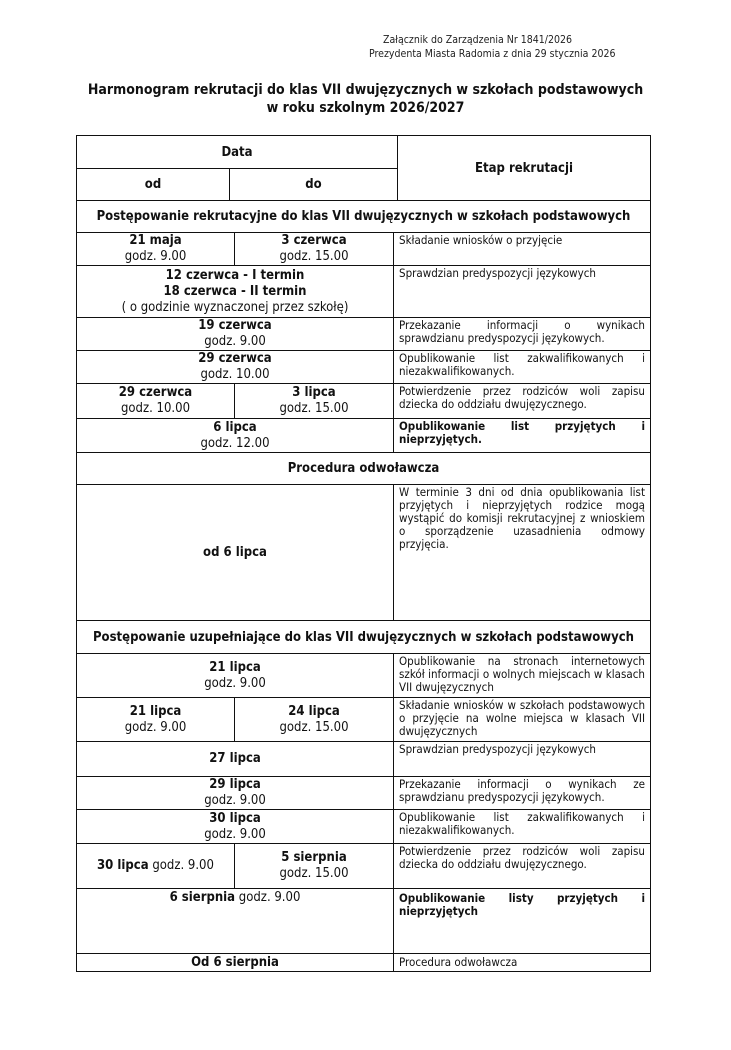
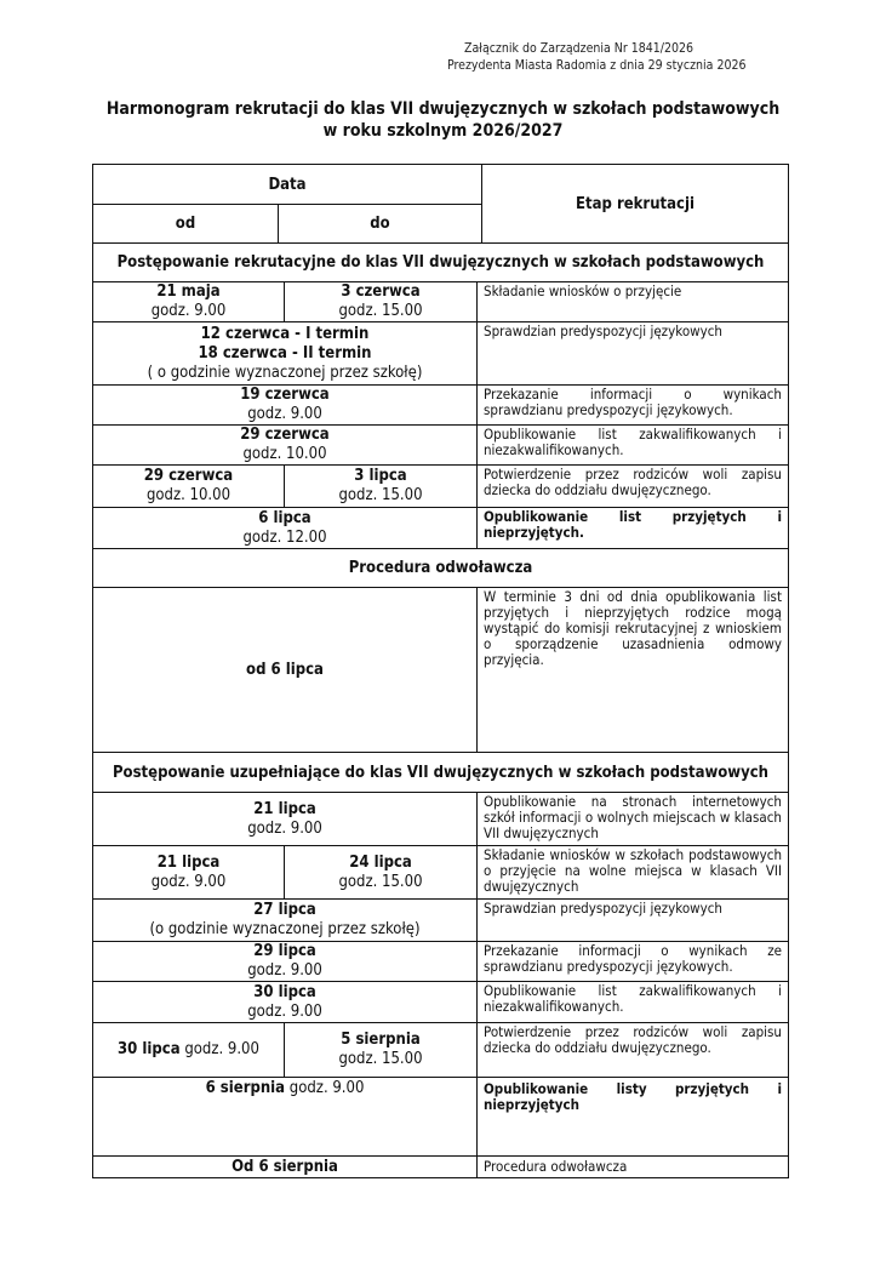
  Załącznik do Zarządzenia Nr 1841/2026
  Prezydenta Miasta Radomia z dnia 29 stycznia 2026
  Harmonogram rekrutacji do klas VII dwujęzycznych w szkołach podstawowych
  w roku szkolnym 2026/2027
  Data
  od
  do
  Etap rekrutacji
  Postępowanie rekrutacyjne do klas VII dwujęzycznych w szkołach podstawowych
  21 maja
  godz. 9.00
  3 czerwca
  godz. 15.00
  Składanie wniosków o przyjęcie
  12 czerwca - I termin
  18 czerwca - II termin
  ( o godzinie wyznaczonej przez szkołę)
  Sprawdzian predyspozycji językowych
  19 czerwca
  godz. 9.00
  Przekazanie informacji o wynikach sprawdzianu predyspozycji językowych.
  29 czerwca
  godz. 10.00
  Opublikowanie list zakwalifikowanych i niezakwalifikowanych.
  29 czerwca
  godz. 10.00
  3 lipca
  godz. 15.00
  Potwierdzenie przez rodziców woli zapisu dziecka do oddziału dwujęzycznego.
  6 lipca
  godz. 12.00
  Opublikowanie list przyjętych i nieprzyjętych.
  Procedura odwoławcza
  od 6 lipca
  W terminie 3 dni od dnia opublikowania list przyjętych i nieprzyjętych rodzice mogą wystąpić do komisji rekrutacyjnej z wnioskiem o sporządzenie uzasadnienia odmowy przyjęcia.
  Postępowanie uzupełniające do klas VII dwujęzycznych w szkołach podstawowych
  21 lipca
  godz. 9.00
  Opublikowanie na stronach internetowych szkół informacji o wolnych miejscach w klasach VII dwujęzycznych
  21 lipca
  godz. 9.00
  24 lipca
  godz. 15.00
  Składanie wniosków w szkołach podstawowych o przyjęcie na wolne miejsca w klasach VII dwujęzycznych
  27 lipca
+ (o godzinie wyznaczonej przez szkołę)
  Sprawdzian predyspozycji językowych
  29 lipca
  godz. 9.00
  Przekazanie informacji o wynikach ze sprawdzianu predyspozycji językowych.
  30 lipca
  godz. 9.00
  Opublikowanie list zakwalifikowanych i niezakwalifikowanych.
  30 lipca godz. 9.00
  5 sierpnia
  godz. 15.00
  Potwierdzenie przez rodziców woli zapisu dziecka do oddziału dwujęzycznego.
  6 sierpnia godz. 9.00
  Opublikowanie listy przyjętych i nieprzyjętych
  Od 6 sierpnia
  Procedura odwoławcza
